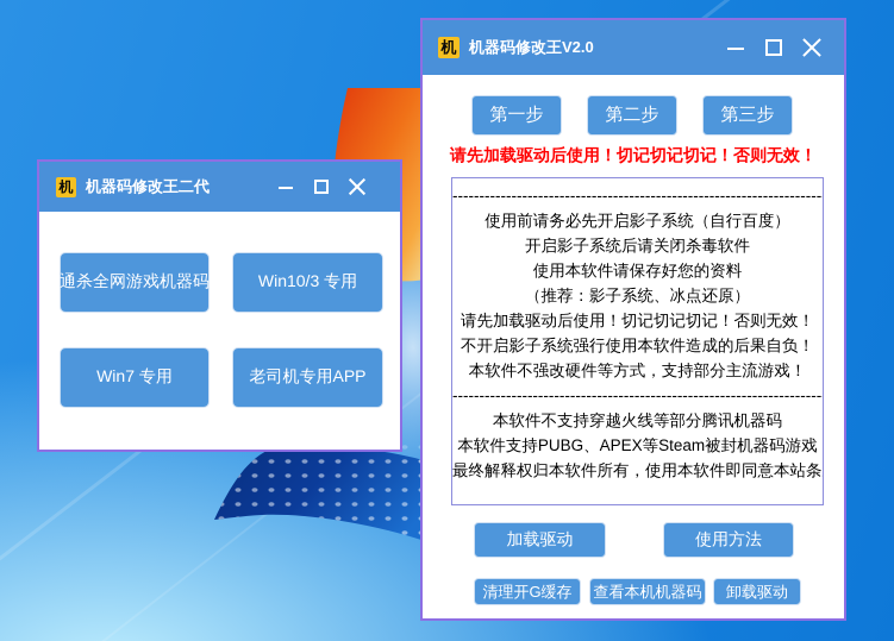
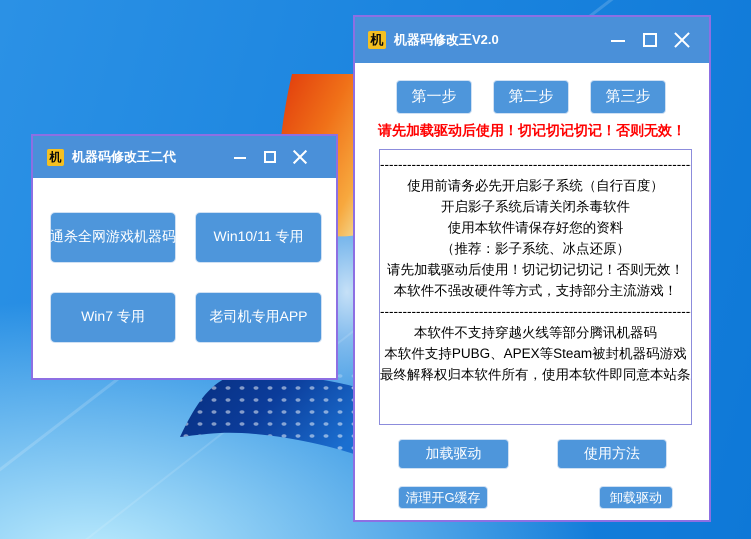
  机
  机器码修改王二代
  通杀全网游戏机器码
- Win10/3 专用
+ Win10/11 专用
  Win7 专用
  老司机专用APP
  机
  机器码修改王V2.0
  第一步
  第二步
  第三步
  请先加载驱动后使用！切记切记切记！否则无效！
  ---------------------------------------------------------------------
  使用前请务必先开启影子系统（自行百度）
  开启影子系统后请关闭杀毒软件
  使用本软件请保存好您的资料
  （推荐：影子系统、冰点还原）
  请先加载驱动后使用！切记切记切记！否则无效！
- 不开启影子系统强行使用本软件造成的后果自负！
  本软件不强改硬件等方式，支持部分主流游戏！
  ---------------------------------------------------------------------
  本软件不支持穿越火线等部分腾讯机器码
  本软件支持PUBG、APEX等Steam被封机器码游戏
  最终解释权归本软件所有，使用本软件即同意本站条
  加载驱动
  使用方法
  清理开G缓存
- 查看本机机器码
  卸载驱动
